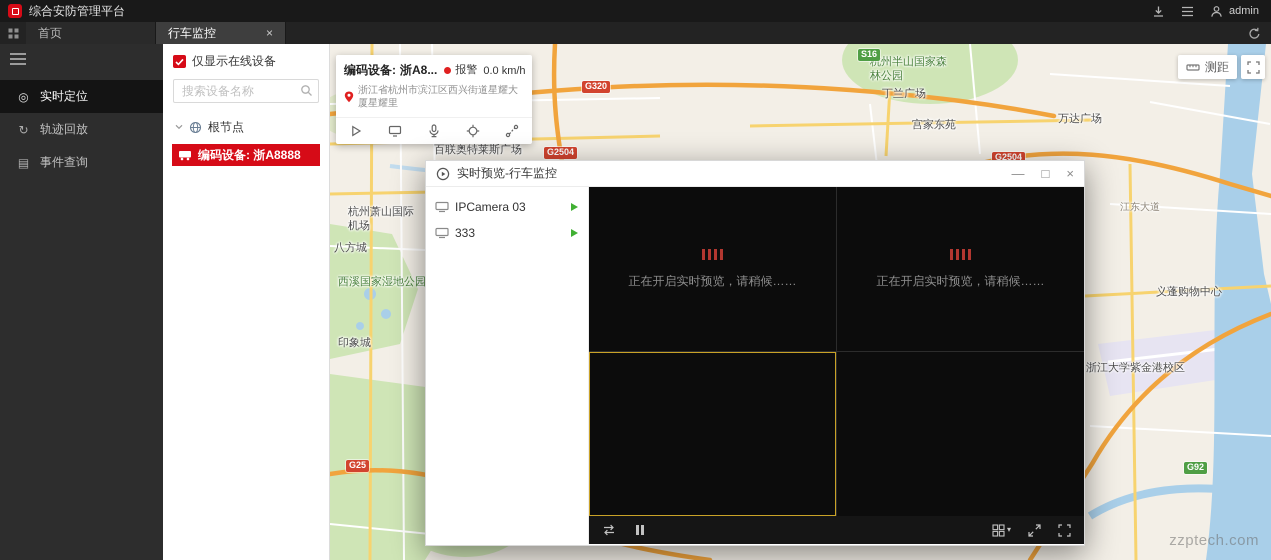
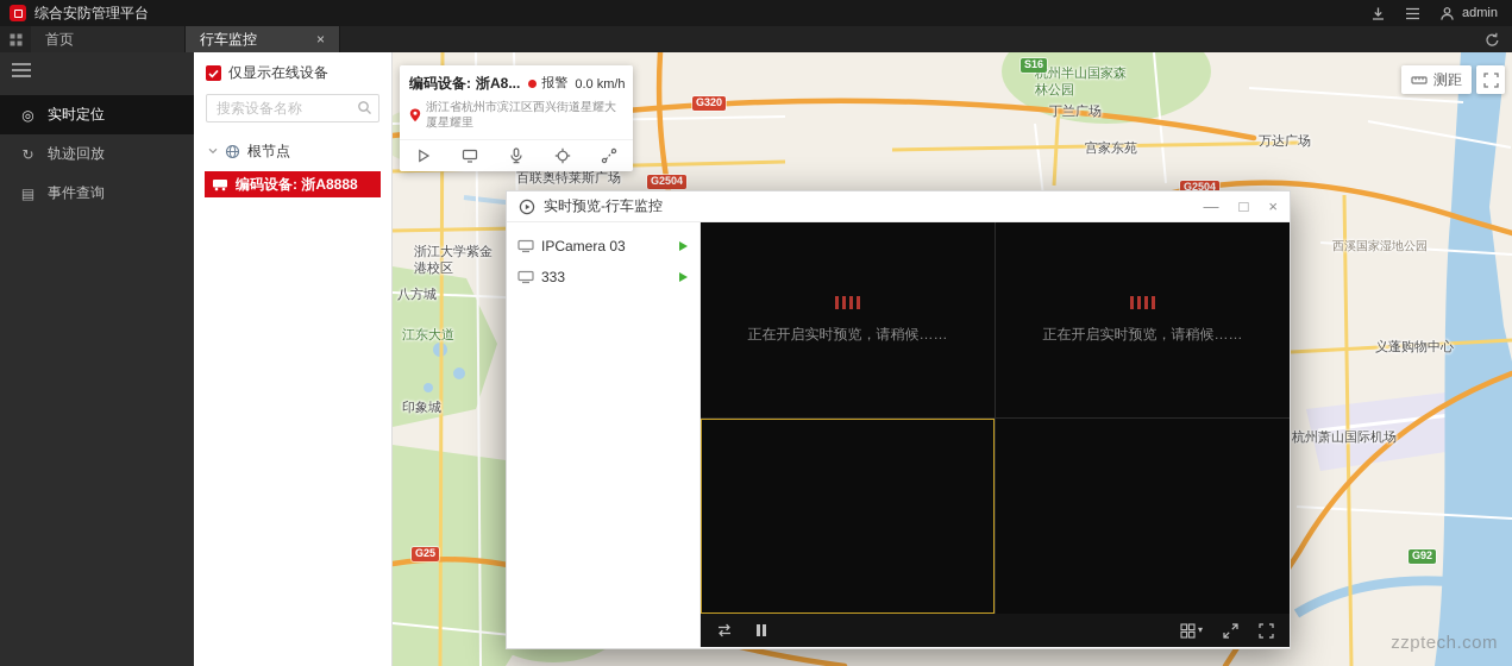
  综合安防管理平台
  admin
  首页
  行车监控
  ×
  ◎
  实时定位
  ↻
  轨迹回放
  ▤
  事件查询
  仅显示在线设备
  搜索设备名称
  根节点
  编码设备: 浙A8888
  百联奥特莱斯广场
  杭州半山国家森林公园
  丁兰广场
  宫家东苑
  万达广场
- 杭州萧山国际机场
+ 浙江大学紫金港校区
  八方城
- 西溪国家湿地公园
+ 江东大道
  印象城
- 江东大道
+ 西溪国家湿地公园
  义蓬购物中心
- 浙江大学紫金港校区
+ 杭州萧山国际机场
  S16
  G320
  G2504
  G2504
  G25
  G92
  测距
  编码设备:
  浙A8...
  报警
  0.0 km/h
  浙江省杭州市滨江区西兴街道星耀大厦星耀里
  zzptech.com
  实时预览-行车监控
  —
  □
  ×
  IPCamera 03
  333
  正在开启实时预览，请稍候……
  正在开启实时预览，请稍候……
  ▾
